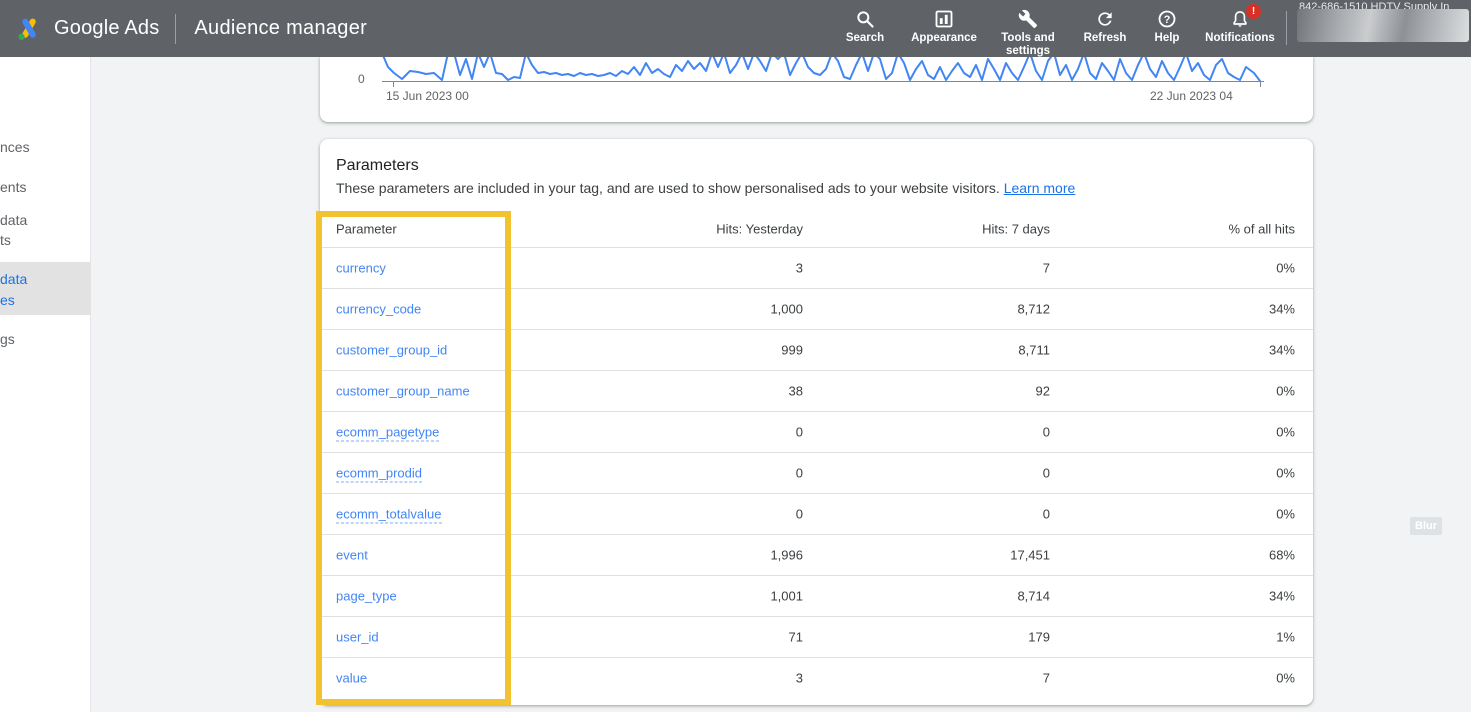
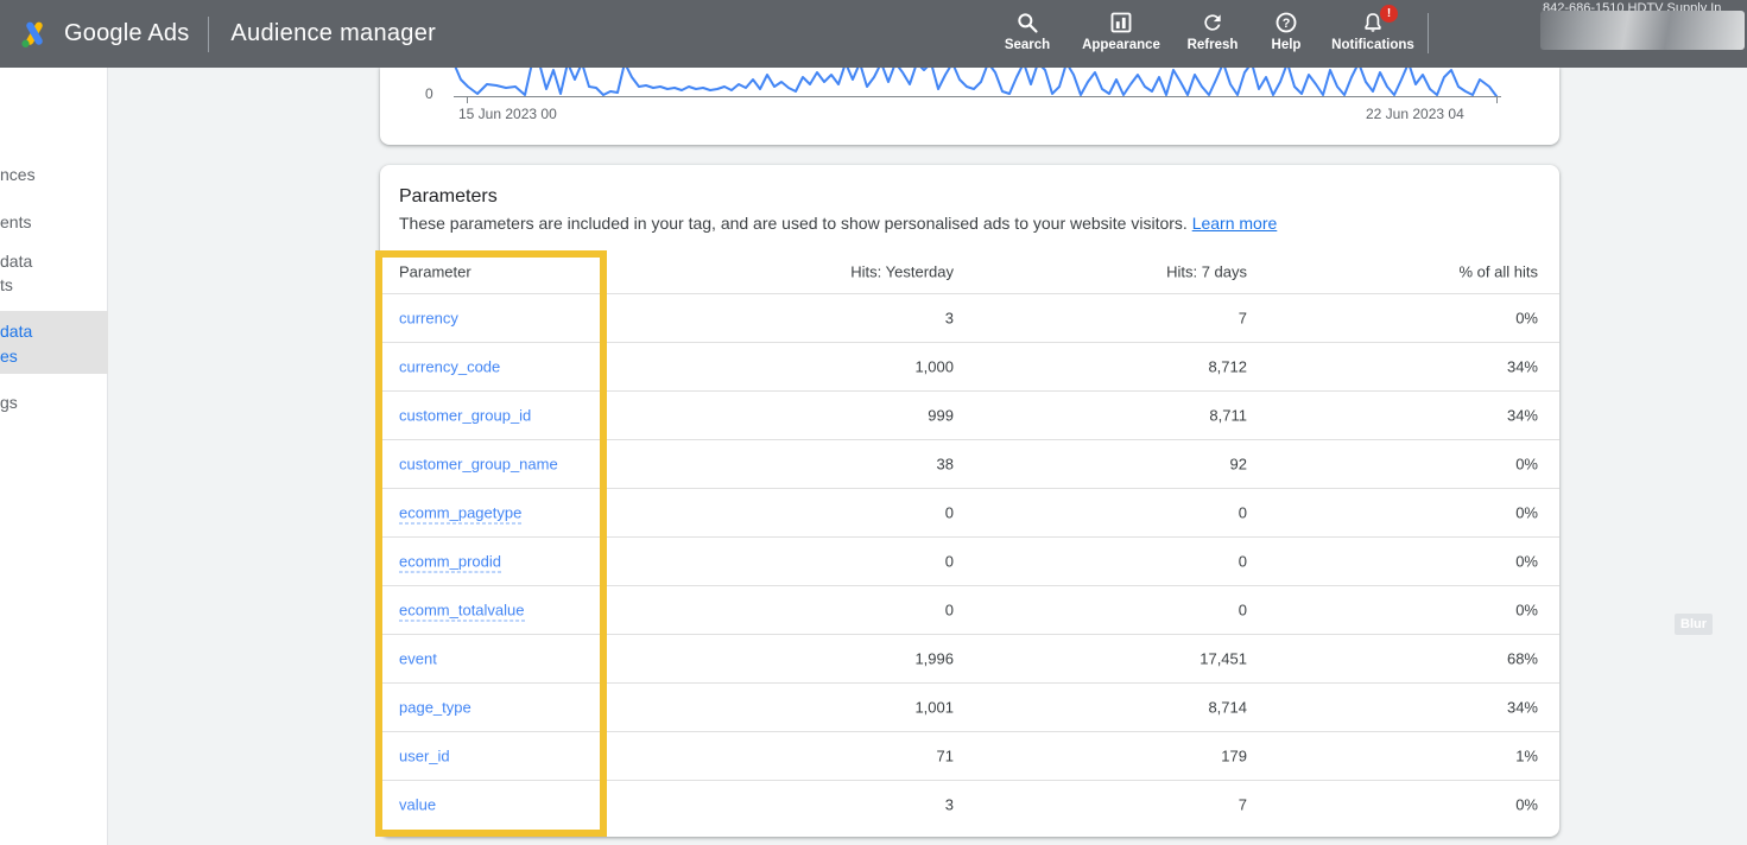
  Google Ads
  Audience manager
  Search
  Appearance
- Tools and settings
  Refresh
  ?
  Help
  Notifications
  !
  842-686-1510 HDTV Supply In
  nces
  ents
  data
  ts
  data
  es
  gs
  0
  15 Jun 2023 00
  22 Jun 2023 04
  Parameters
  These parameters are included in your tag, and are used to show personalised ads to your website visitors. Learn more
  Parameter
  Hits: Yesterday
  Hits: 7 days
  % of all hits
  currency
  3
  7
  0%
  currency_code
  1,000
  8,712
  34%
  customer_group_id
  999
  8,711
  34%
  customer_group_name
  38
  92
  0%
  ecomm_pagetype
  0
  0
  0%
  ecomm_prodid
  0
  0
  0%
  ecomm_totalvalue
  0
  0
  0%
  event
  1,996
  17,451
  68%
  page_type
  1,001
  8,714
  34%
  user_id
  71
  179
  1%
  value
  3
  7
  0%
  Blur
